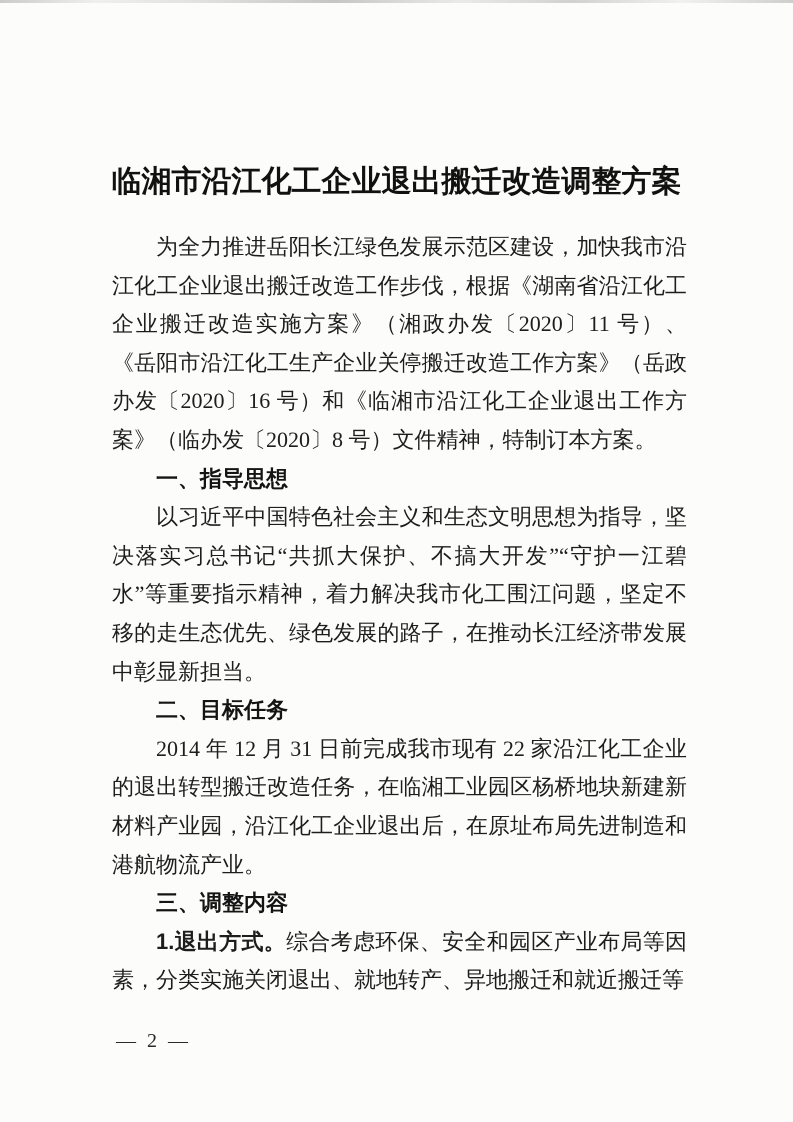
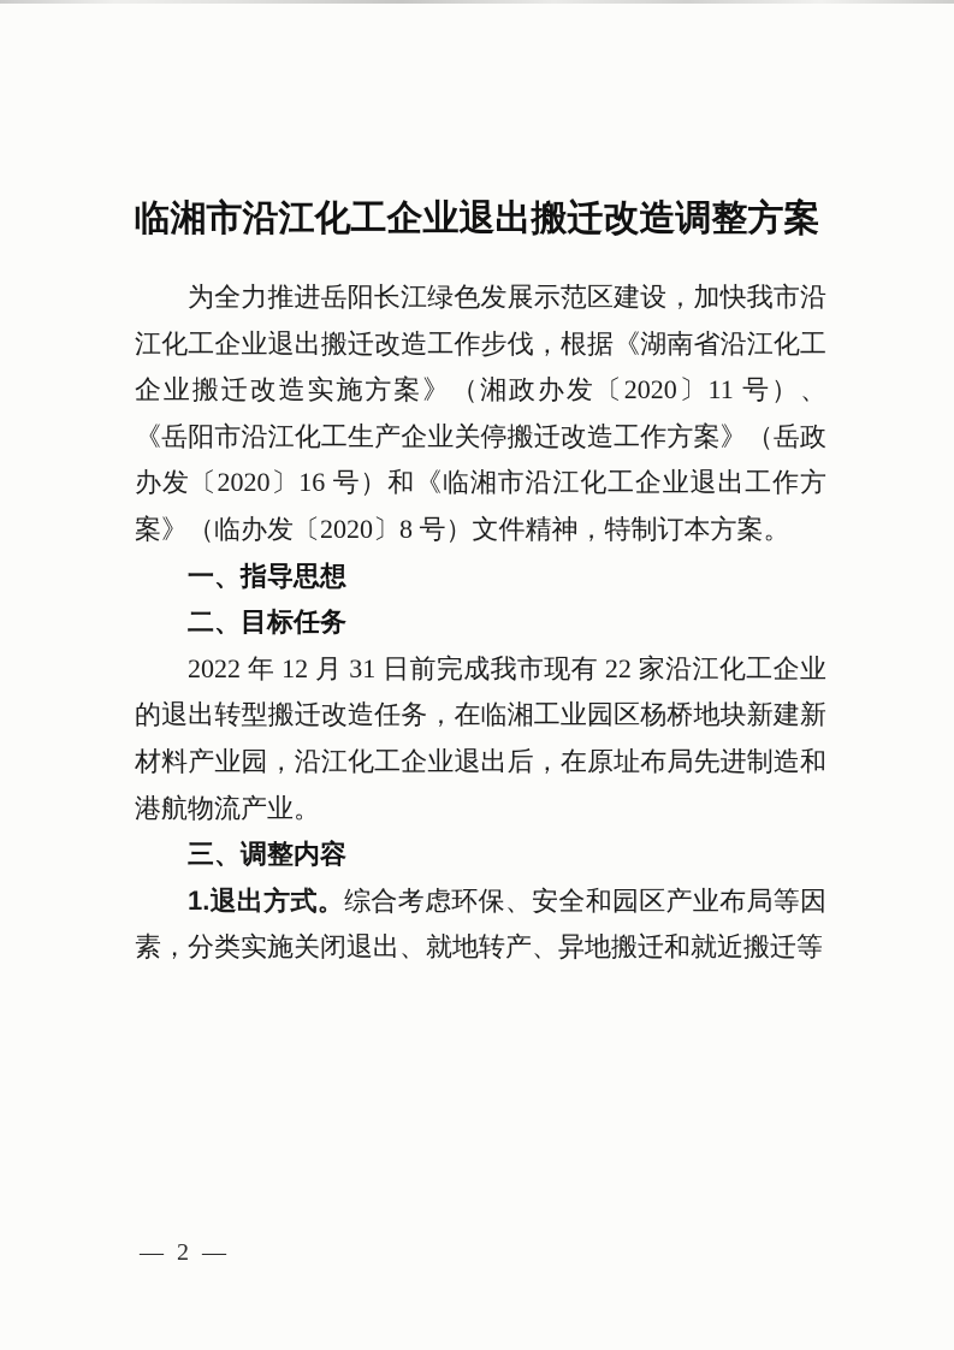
  临湘市沿江化工企业退出搬迁改造调整方案
  为全力推进岳阳长江绿色发展示范区建设，加快我市沿江化工企业退出搬迁改造工作步伐，根据《湖南省沿江化工企业搬迁改造实施方案》（湘政办发〔2020〕11 号）、《岳阳市沿江化工生产企业关停搬迁改造工作方案》（岳政办发〔2020〕16 号）和《临湘市沿江化工企业退出工作方案》（临办发〔2020〕8 号）文件精神，特制订本方案。
  一、指导思想
- 以习近平中国特色社会主义和生态文明思想为指导，坚决落实习总书记“共抓大保护、不搞大开发”“守护一江碧水”等重要指示精神，着力解决我市化工围江问题，坚定不移的走生态优先、绿色发展的路子，在推动长江经济带发展中彰显新担当。
  二、目标任务
- 2014 年 12 月 31 日前完成我市现有 22 家沿江化工企业的退出转型搬迁改造任务，在临湘工业园区杨桥地块新建新材料产业园，沿江化工企业退出后，在原址布局先进制造和港航物流产业。
+ 2022 年 12 月 31 日前完成我市现有 22 家沿江化工企业的退出转型搬迁改造任务，在临湘工业园区杨桥地块新建新材料产业园，沿江化工企业退出后，在原址布局先进制造和港航物流产业。
  三、调整内容
  1.退出方式。综合考虑环保、安全和园区产业布局等因素，分类实施关闭退出、就地转产、异地搬迁和就近搬迁等
  — 2 —
